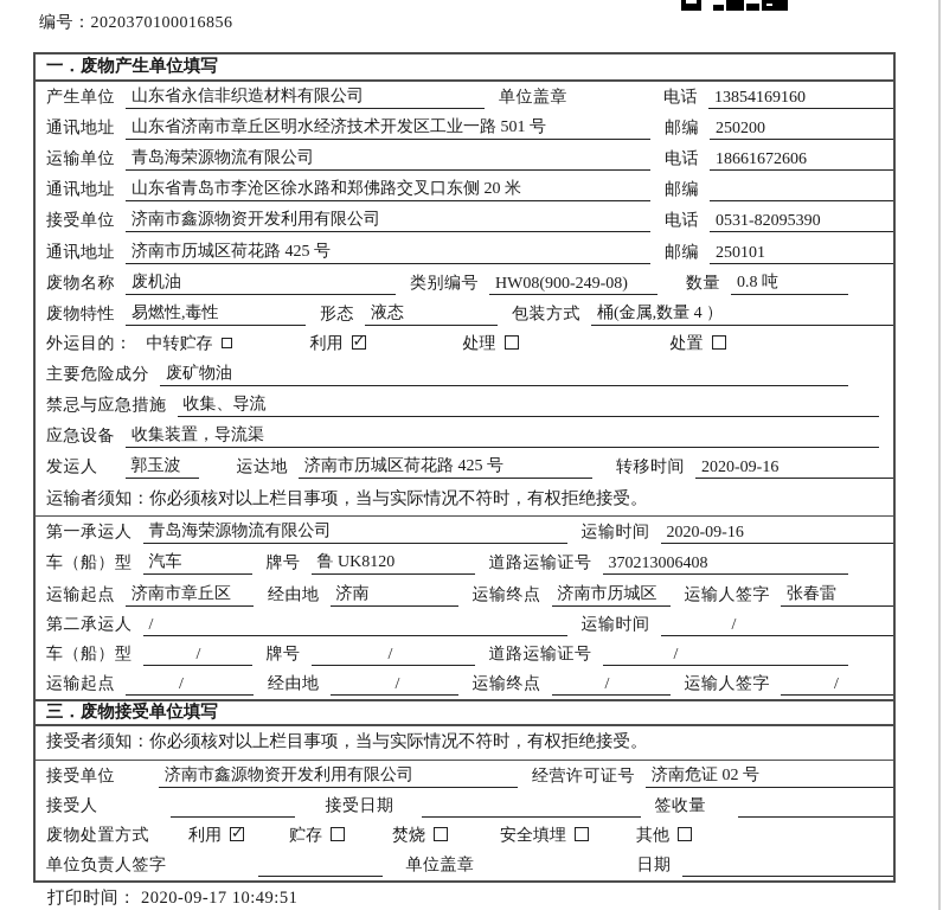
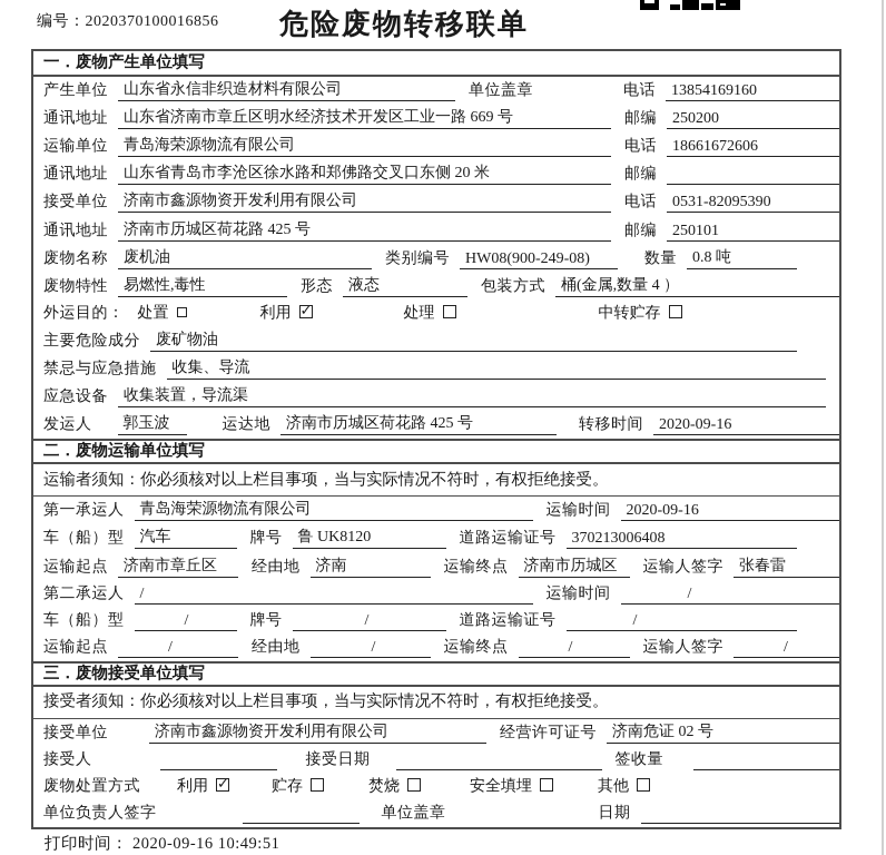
  编号：2020370100016856
+ 危险废物转移联单
  一．废物产生单位填写
  产生单位
  山东省永信非织造材料有限公司
  单位盖章
  电话
  13854169160
  通讯地址
- 山东省济南市章丘区明水经济技术开发区工业一路 501 号
+ 山东省济南市章丘区明水经济技术开发区工业一路 669 号
  邮编
  250200
  运输单位
  青岛海荣源物流有限公司
  电话
  18661672606
  通讯地址
  山东省青岛市李沧区徐水路和郑佛路交叉口东侧 20 米
  邮编
  接受单位
  济南市鑫源物资开发利用有限公司
  电话
  0531-82095390
  通讯地址
  济南市历城区荷花路 425 号
  邮编
  250101
  废物名称
  废机油
  类别编号
  HW08(900-249-08)
  数量
  0.8 吨
  废物特性
  易燃性,毒性
  形态
  液态
  包装方式
  桶(金属,数量 4 ）
  外运目的：
- 中转贮存
+ 处置
  利用
  处理
- 处置
+ 中转贮存
  主要危险成分
  废矿物油
  禁忌与应急措施
  收集、导流
  应急设备
  收集装置，导流渠
  发运人
  郭玉波
  运达地
  济南市历城区荷花路 425 号
  转移时间
  2020-09-16
+ 二．废物运输单位填写
  运输者须知：你必须核对以上栏目事项，当与实际情况不符时，有权拒绝接受。
  第一承运人
  青岛海荣源物流有限公司
  运输时间
  2020-09-16
  车（船）型
  汽车
  牌号
  鲁 UK8120
  道路运输证号
  370213006408
  运输起点
  济南市章丘区
  经由地
  济南
  运输终点
  济南市历城区
  运输人签字
  张春雷
  第二承运人
  /
  运输时间
  /
  车（船）型
  /
  牌号
  /
  道路运输证号
  /
  运输起点
  /
  经由地
  /
  运输终点
  /
  运输人签字
  /
  三．废物接受单位填写
  接受者须知：你必须核对以上栏目事项，当与实际情况不符时，有权拒绝接受。
  接受单位
  济南市鑫源物资开发利用有限公司
  经营许可证号
  济南危证 02 号
  接受人
  接受日期
  签收量
  废物处置方式
  利用
  贮存
  焚烧
  安全填埋
  其他
  单位负责人签字
  单位盖章
  日期
- 打印时间： 2020-09-17 10:49:51
+ 打印时间： 2020-09-16 10:49:51
